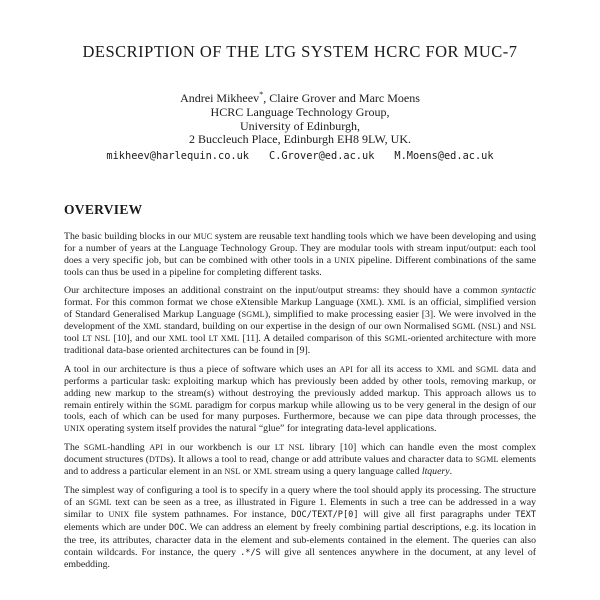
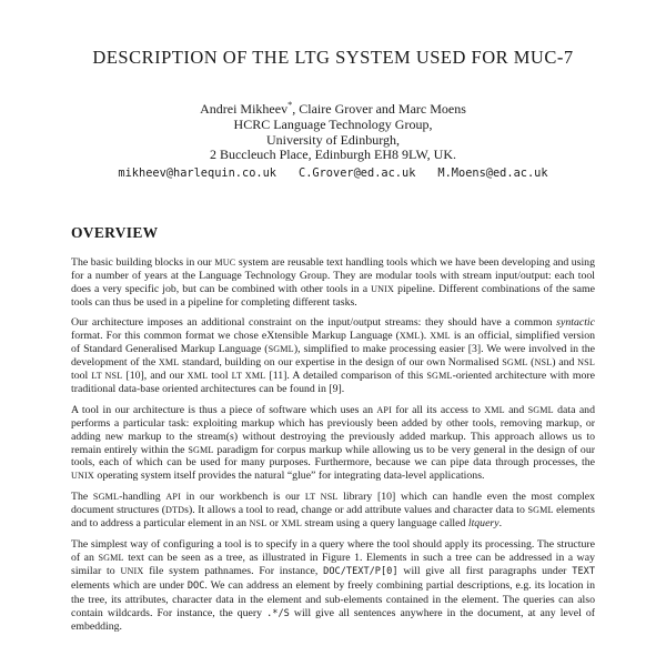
- DESCRIPTION OF THE LTG SYSTEM HCRC FOR MUC-7
+ DESCRIPTION OF THE LTG SYSTEM USED FOR MUC-7
  Andrei Mikheev*, Claire Grover and Marc Moens
  HCRC Language Technology Group,
  University of Edinburgh,
  2 Buccleuch Place, Edinburgh EH8 9LW, UK.
  mikheev@harlequin.co.uk
  C.Grover@ed.ac.uk
  M.Moens@ed.ac.uk
  OVERVIEW
  The basic building blocks in our MUC system are reusable text handling tools which we have been developing and using for a number of years at the Language Technology Group. They are modular tools with stream input/output: each tool does a very specific job, but can be combined with other tools in a UNIX pipeline. Different combinations of the same tools can thus be used in a pipeline for completing different tasks.
  Our architecture imposes an additional constraint on the input/output streams: they should have a common syntactic format. For this common format we chose eXtensible Markup Language (XML). XML is an official, simplified version of Standard Generalised Markup Language (SGML), simplified to make processing easier [3]. We were involved in the development of the XML standard, building on our expertise in the design of our own Normalised SGML (NSL) and NSL tool LT NSL [10], and our XML tool LT XML [11]. A detailed comparison of this SGML-oriented architecture with more traditional data-base oriented architectures can be found in [9].
  A tool in our architecture is thus a piece of software which uses an API for all its access to XML and SGML data and performs a particular task: exploiting markup which has previously been added by other tools, removing markup, or adding new markup to the stream(s) without destroying the previously added markup. This approach allows us to remain entirely within the SGML paradigm for corpus markup while allowing us to be very general in the design of our tools, each of which can be used for many purposes. Furthermore, because we can pipe data through processes, the UNIX operating system itself provides the natural “glue” for integrating data-level applications.
  The SGML-handling API in our workbench is our LT NSL library [10] which can handle even the most complex document structures (DTDs). It allows a tool to read, change or add attribute values and character data to SGML elements and to address a particular element in an NSL or XML stream using a query language called ltquery.
  The simplest way of configuring a tool is to specify in a query where the tool should apply its processing. The structure of an SGML text can be seen as a tree, as illustrated in Figure 1. Elements in such a tree can be addressed in a way similar to UNIX file system pathnames. For instance, DOC/TEXT/P[0] will give all first paragraphs under TEXT elements which are under DOC. We can address an element by freely combining partial descriptions, e.g. its location in the tree, its attributes, character data in the element and sub-elements contained in the element. The queries can also contain wildcards. For instance, the query .*/S will give all sentences anywhere in the document, at any level of embedding.
